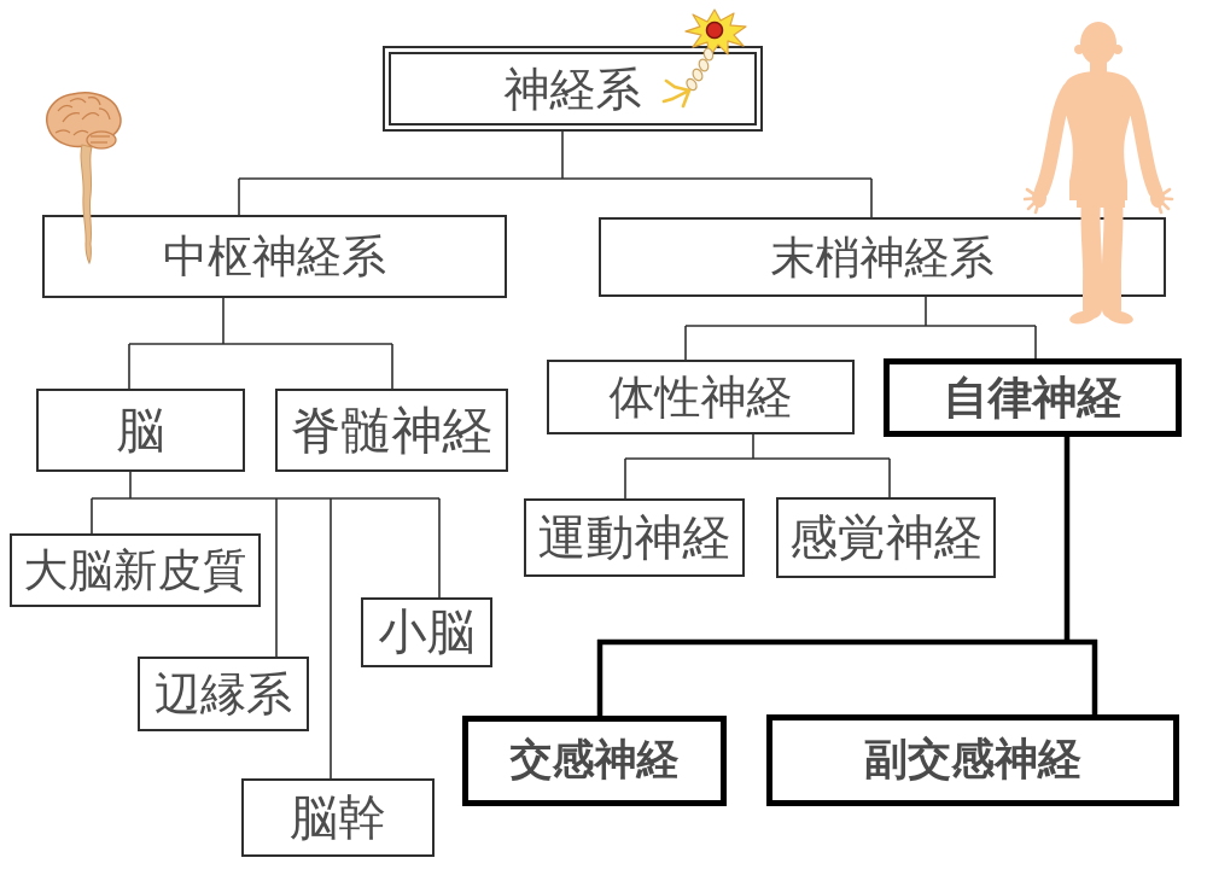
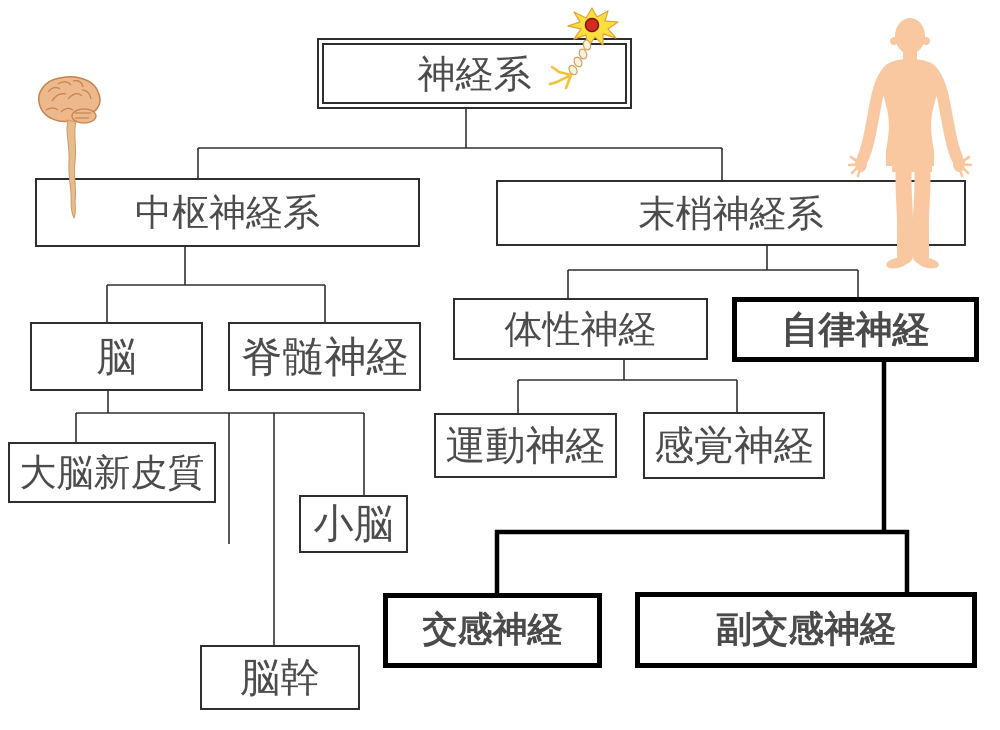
  神経系
  中枢神経系
  末梢神経系
  脳
  脊髄神経
  大脳新皮質
- 辺縁系
  小脳
  脳幹
  体性神経
  自律神経
  運動神経
  感覚神経
  交感神経
  副交感神経
